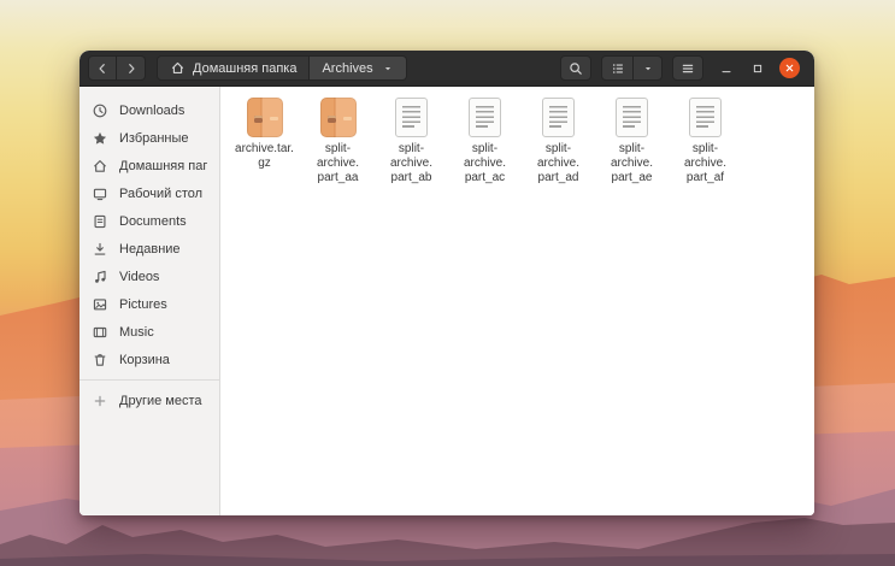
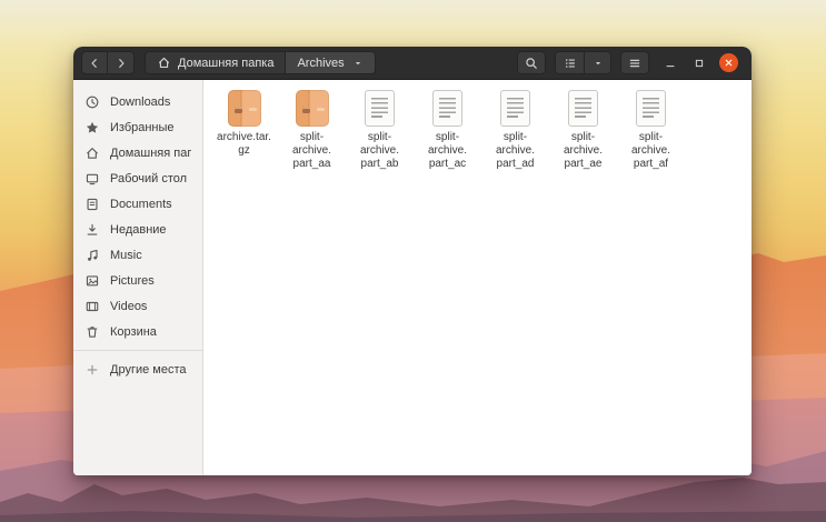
  Домашняя папка
  Archives
  Downloads
  Избранные
  Домашняя пап
  Рабочий стол
  Documents
  Недавние
- Videos
+ Music
  Pictures
- Music
+ Videos
  Корзина
  Другие места
  archive.tar.
  gz
  split-
  archive.
  part_aa
  split-
  archive.
  part_ab
  split-
  archive.
  part_ac
  split-
  archive.
  part_ad
  split-
  archive.
  part_ae
  split-
  archive.
  part_af
